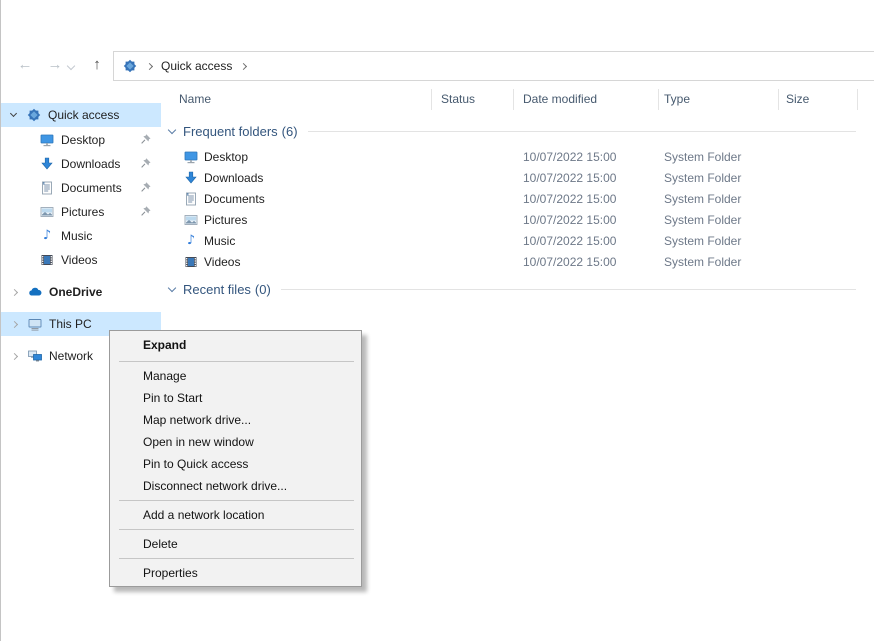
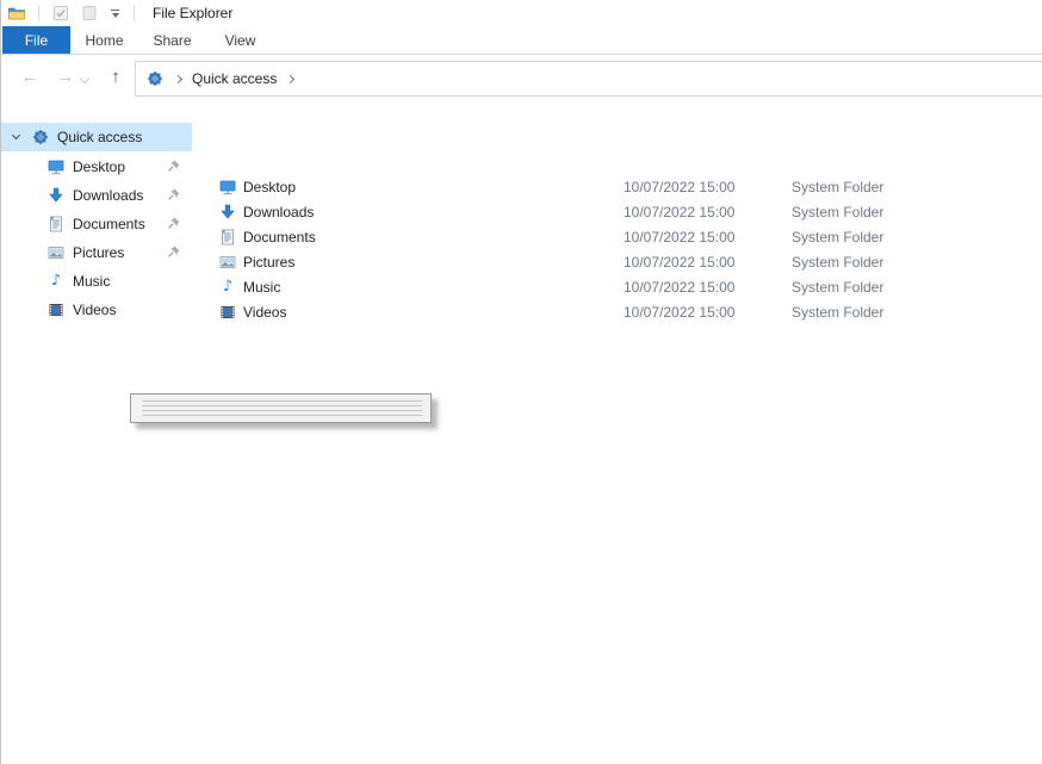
+ File Explorer
+ File
+ Home
+ Share
+ View
  ←
  →
  ↑
  Quick access
  Quick access
  Desktop
  Downloads
  Documents
  Pictures
  ♪
  Music
  Videos
- OneDrive
- This PC
- Network
- Name
- Status
- Date modified
- Type
- Size
- Frequent folders
- (6)
  Desktop
  10/07/2022 15:00
  System Folder
  Downloads
  10/07/2022 15:00
  System Folder
  Documents
  10/07/2022 15:00
  System Folder
  Pictures
  10/07/2022 15:00
  System Folder
  ♪
  Music
  10/07/2022 15:00
  System Folder
  Videos
  10/07/2022 15:00
  System Folder
- Recent files
- (0)
- Expand
- Manage
- Pin to Start
- Map network drive...
- Open in new window
- Pin to Quick access
- Disconnect network drive...
- Add a network location
- Delete
- Properties
